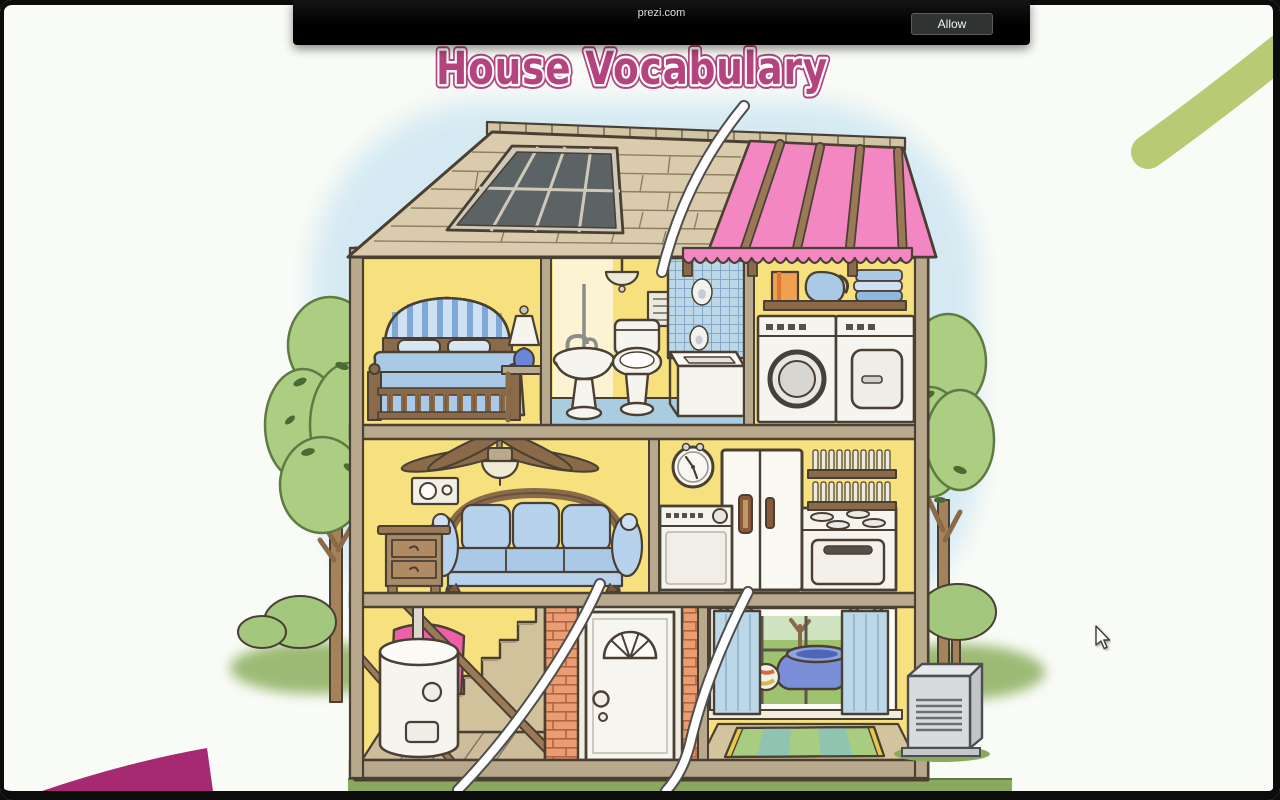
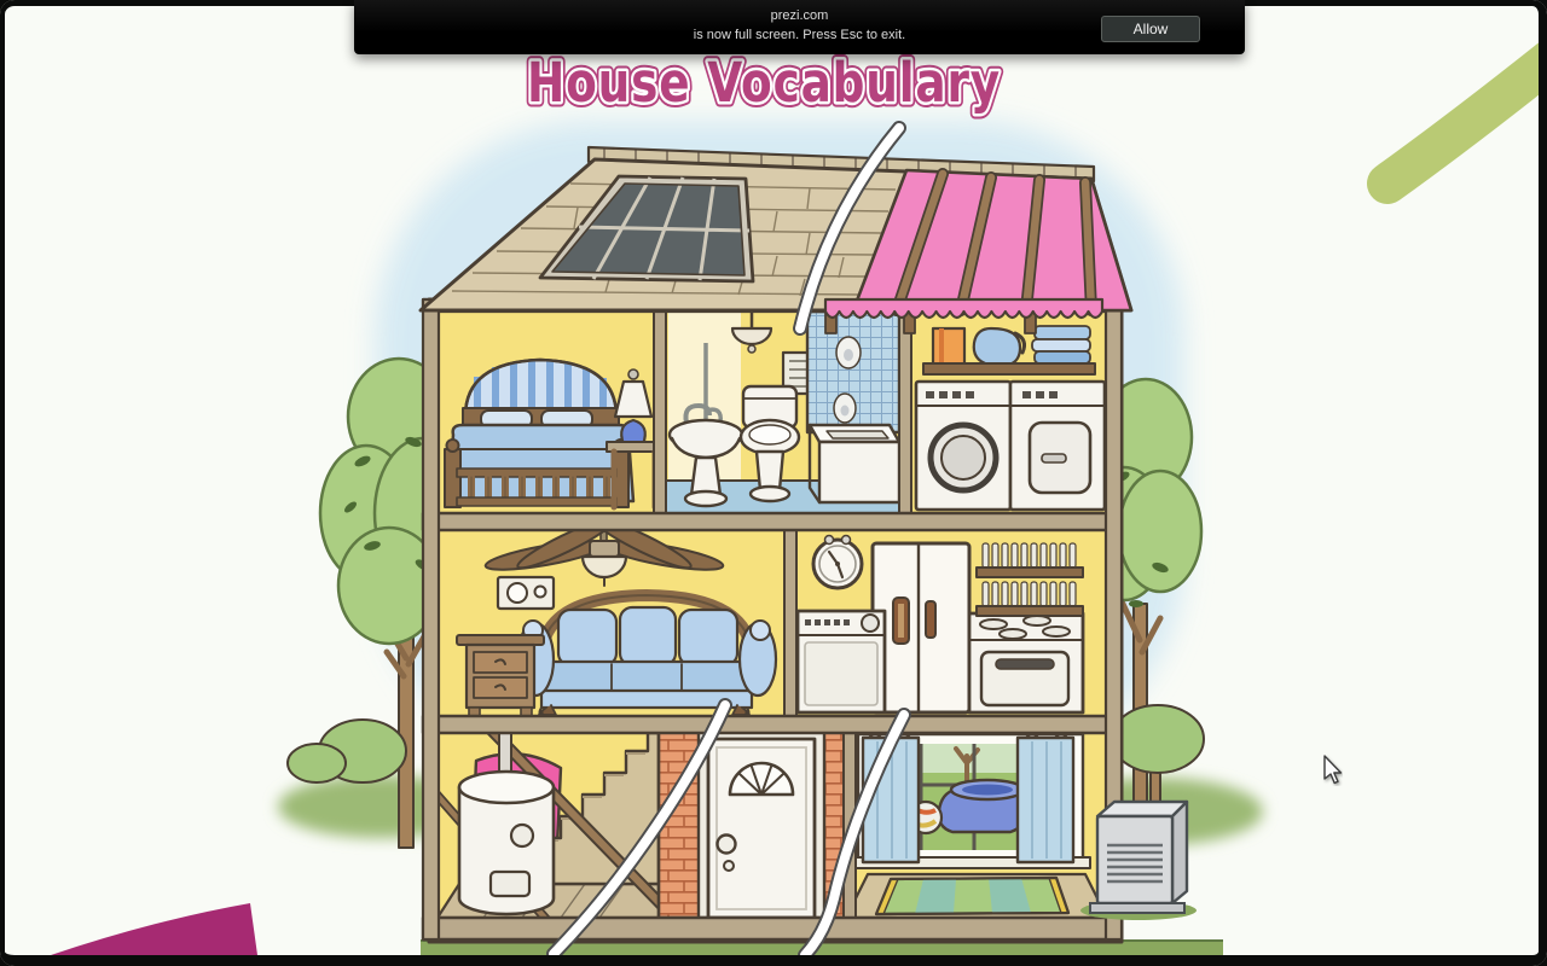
  House Vocabulary
  prezi.com
+ is now full screen. Press Esc to exit.
  Allow
